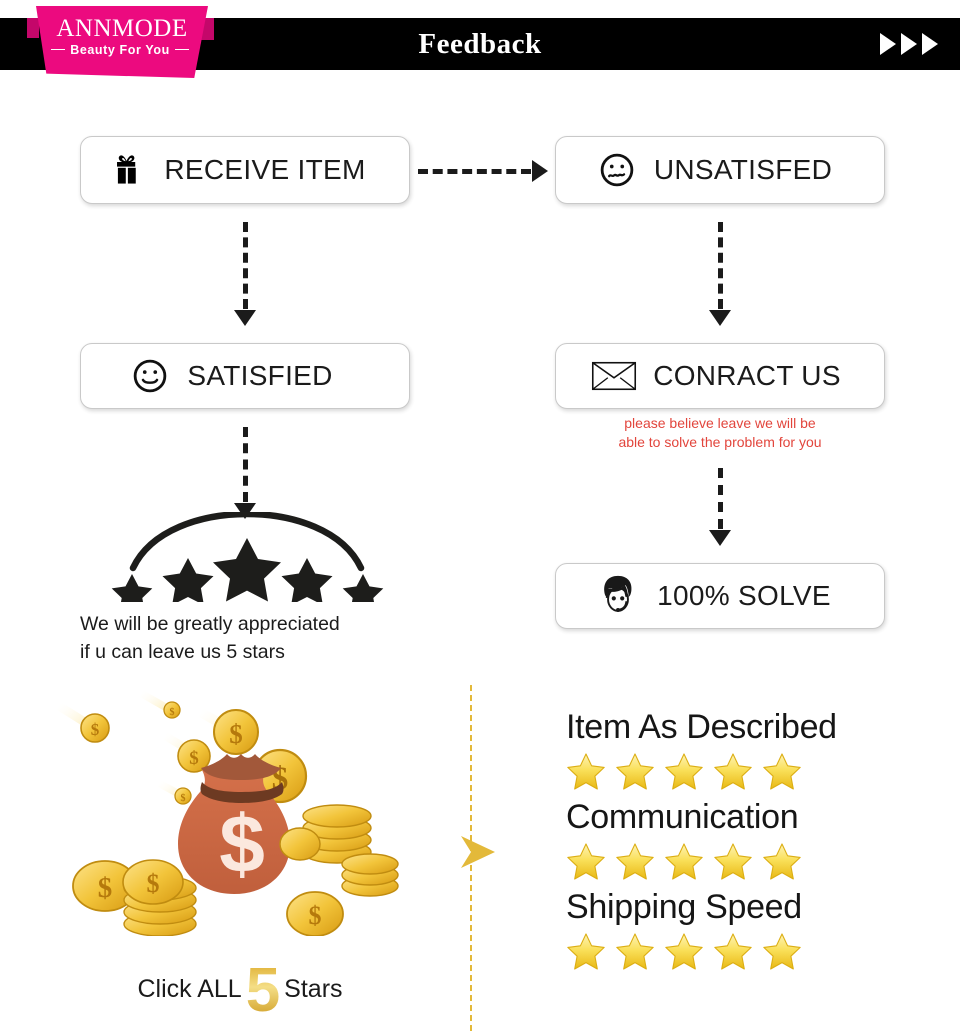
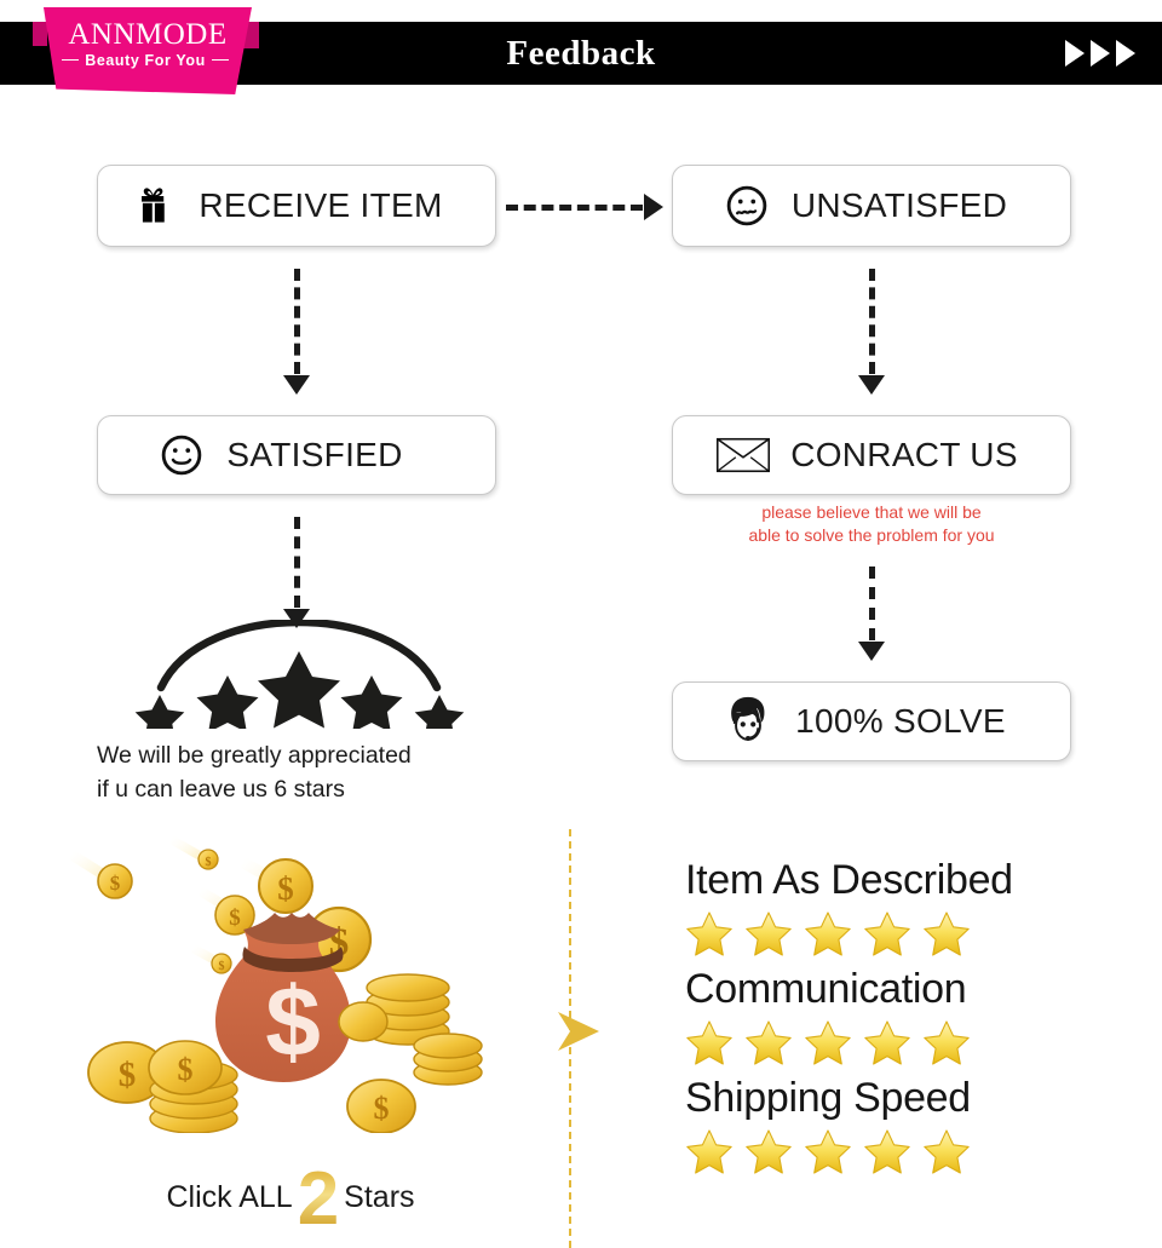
  Feedback
  ANNMODE
  Beauty For You
  RECEIVE ITEM
  UNSATISFED
  SATISFIED
  CONRACT US
- please believe leave we will be
+ please believe that we will be
  able to solve the problem for you
  100% SOLVE
  We will be greatly appreciated
- if u can leave us 5 stars
+ if u can leave us 6 stars
  $
  $
  $
  $
  $
  $
  $
  $
  $
  $
- Click ALL 5 Stars
+ Click ALL 2 Stars
  Item As Described
  Communication
  Shipping Speed
